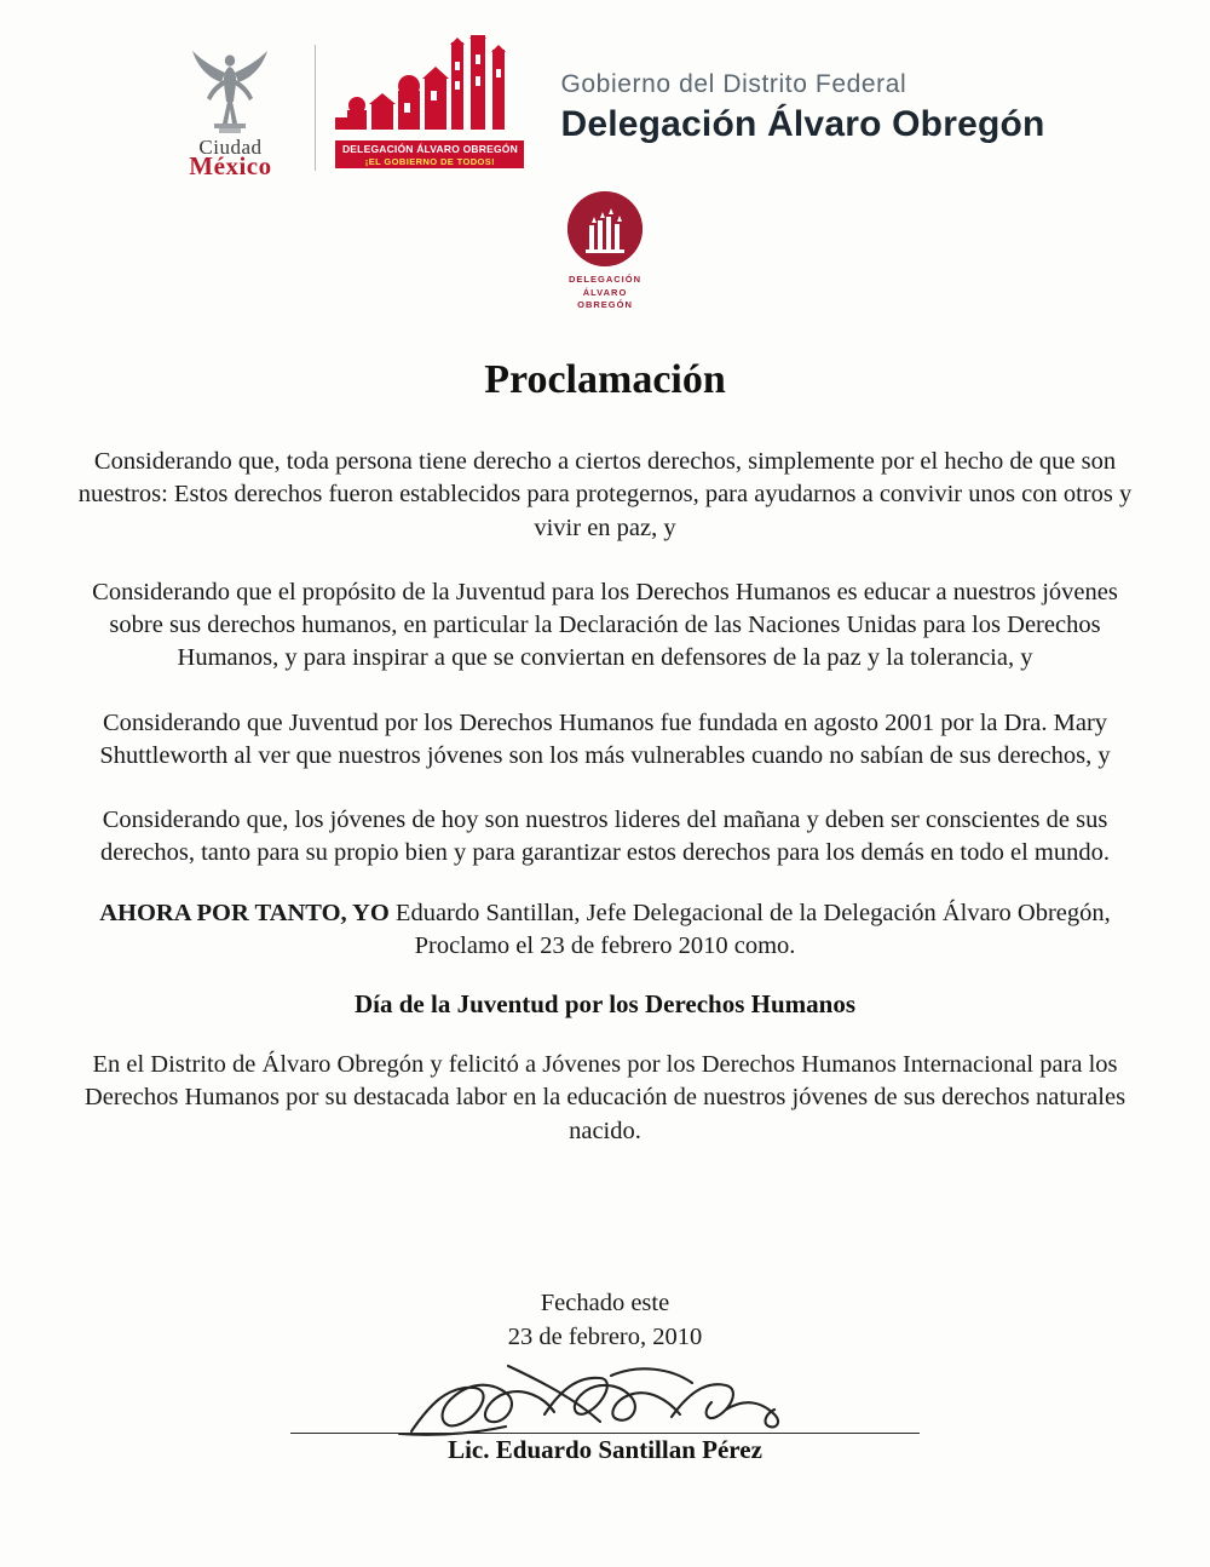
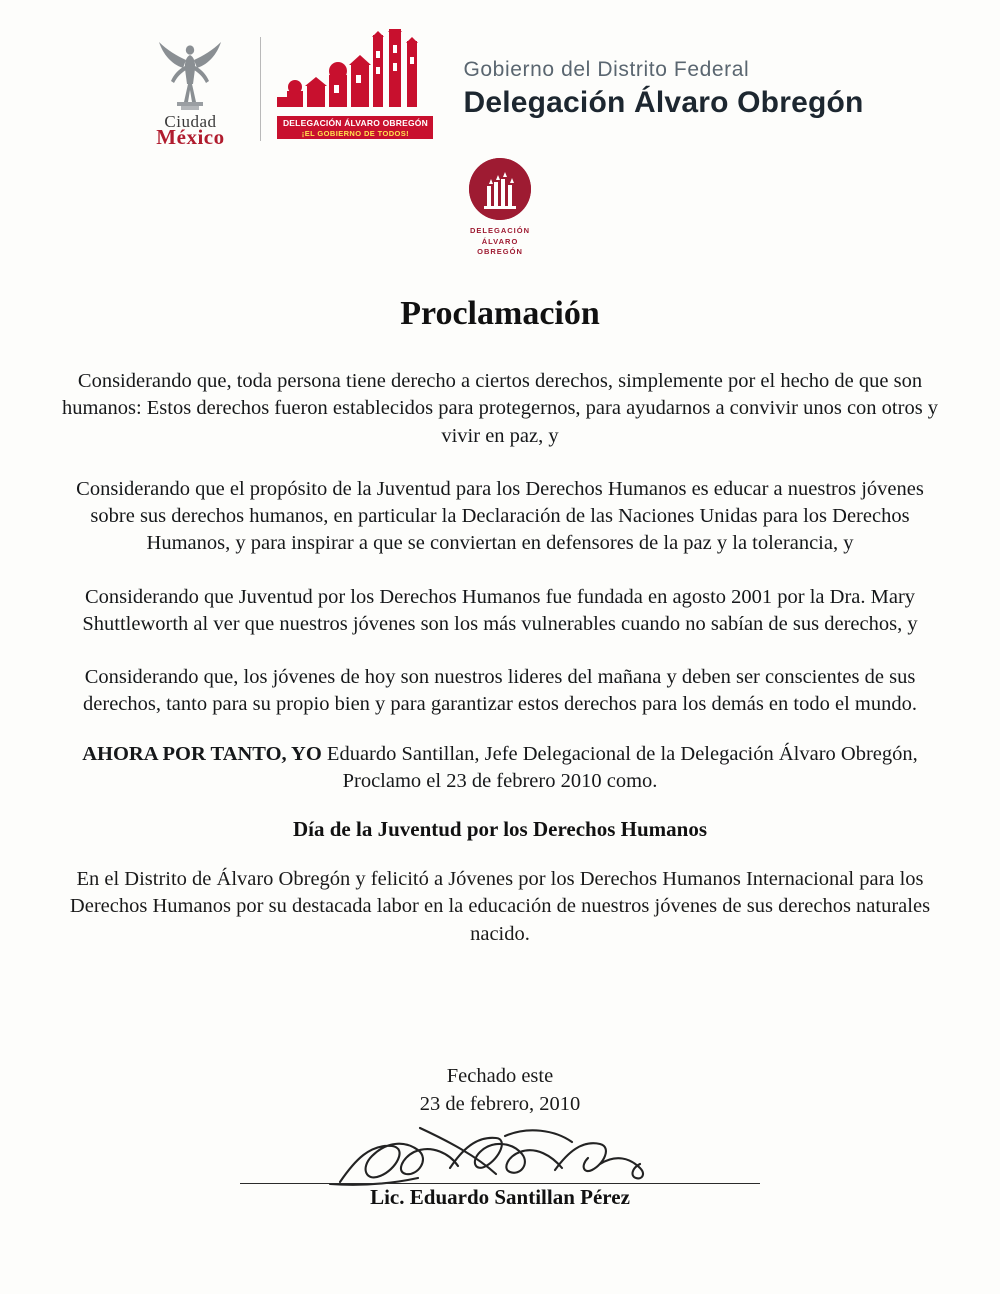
  Ciudad
  México
  DELEGACIÓN ÁLVARO OBREGÓN
  ¡EL GOBIERNO DE TODOS!
  Gobierno del Distrito Federal
  Delegación Álvaro Obregón
  DELEGACIÓN
  ÁLVARO
  OBREGÓN
  Proclamación
- Considerando que, toda persona tiene derecho a ciertos derechos, simplemente por el hecho de que son nuestros: Estos derechos fueron establecidos para protegernos, para ayudarnos a convivir unos con otros y vivir en paz, y
+ Considerando que, toda persona tiene derecho a ciertos derechos, simplemente por el hecho de que son humanos: Estos derechos fueron establecidos para protegernos, para ayudarnos a convivir unos con otros y vivir en paz, y
  Considerando que el propósito de la Juventud para los Derechos Humanos es educar a nuestros jóvenes sobre sus derechos humanos, en particular la Declaración de las Naciones Unidas para los Derechos Humanos, y para inspirar a que se conviertan en defensores de la paz y la tolerancia, y
  Considerando que Juventud por los Derechos Humanos fue fundada en agosto 2001 por la Dra. Mary Shuttleworth al ver que nuestros jóvenes son los más vulnerables cuando no sabían de sus derechos, y
  Considerando que, los jóvenes de hoy son nuestros lideres del mañana y deben ser conscientes de sus derechos, tanto para su propio bien y para garantizar estos derechos para los demás en todo el mundo.
  AHORA POR TANTO, YO Eduardo Santillan, Jefe Delegacional de la Delegación Álvaro Obregón, Proclamo el 23 de febrero 2010 como.
  Día de la Juventud por los Derechos Humanos
  En el Distrito de Álvaro Obregón y felicitó a Jóvenes por los Derechos Humanos Internacional para los Derechos Humanos por su destacada labor en la educación de nuestros jóvenes de sus derechos naturales nacido.
  Fechado este
  23 de febrero, 2010
  Lic. Eduardo Santillan Pérez
